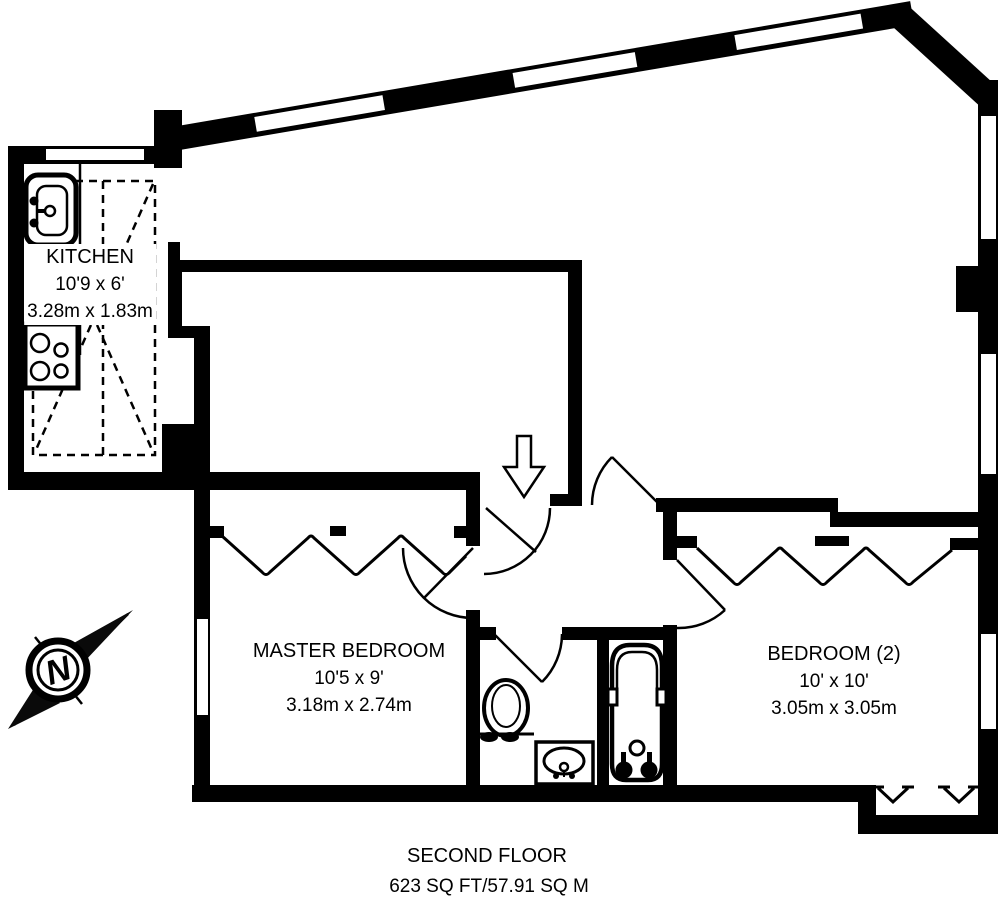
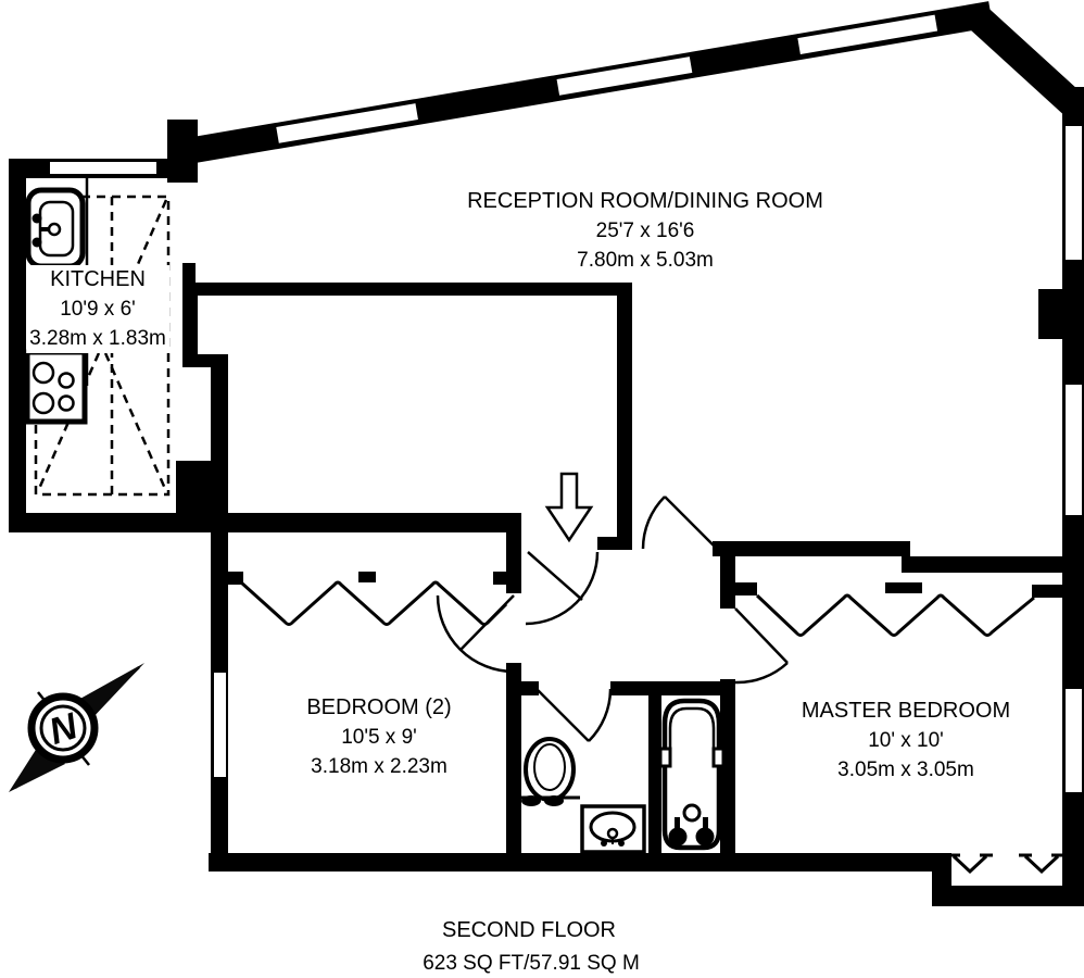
+ RECEPTION ROOM/DINING ROOM
+ 25'7 x 16'6
+ 7.80m x 5.03m
  KITCHEN
  10'9 x 6'
  3.28m x 1.83m
- MASTER BEDROOM
+ BEDROOM (2)
  10'5 x 9'
- 3.18m x 2.74m
+ 3.18m x 2.23m
- BEDROOM (2)
+ MASTER BEDROOM
  10' x 10'
  3.05m x 3.05m
  SECOND FLOOR
  623 SQ FT/57.91 SQ M
